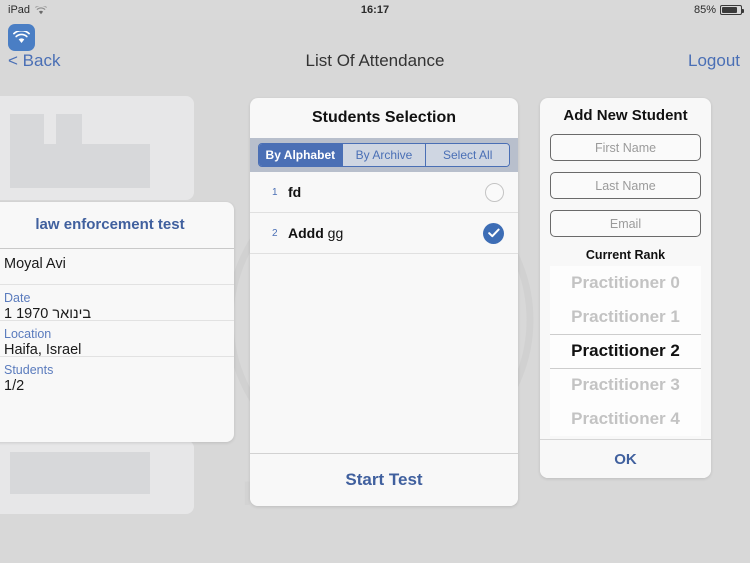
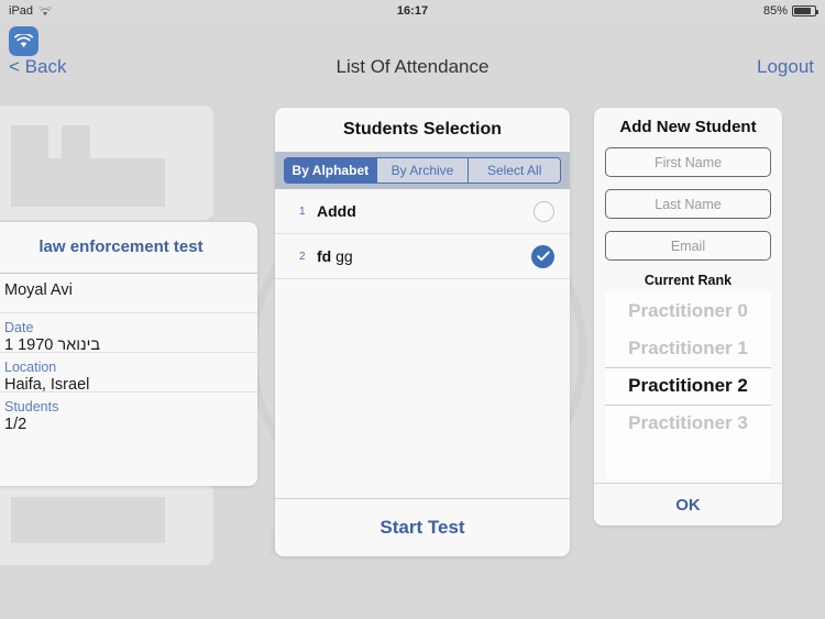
  iPad
  16:17
  85%
  < Back
  List Of Attendance
  Logout
  law enforcement test
  Moyal Avi
  Date
  1 1970 בינואר
  Location
  Haifa, Israel
  Students
  1/2
  Students Selection
  By Alphabet
  By Archive
  Select All
  1
- fd
+ Addd
  2
- Addd gg
+ fd gg
  Start Test
  Add New Student
  First Name
  Last Name
  Email
  Current Rank
  Practitioner 0
  Practitioner 1
  Practitioner 2
  Practitioner 3
- Practitioner 4
  OK
